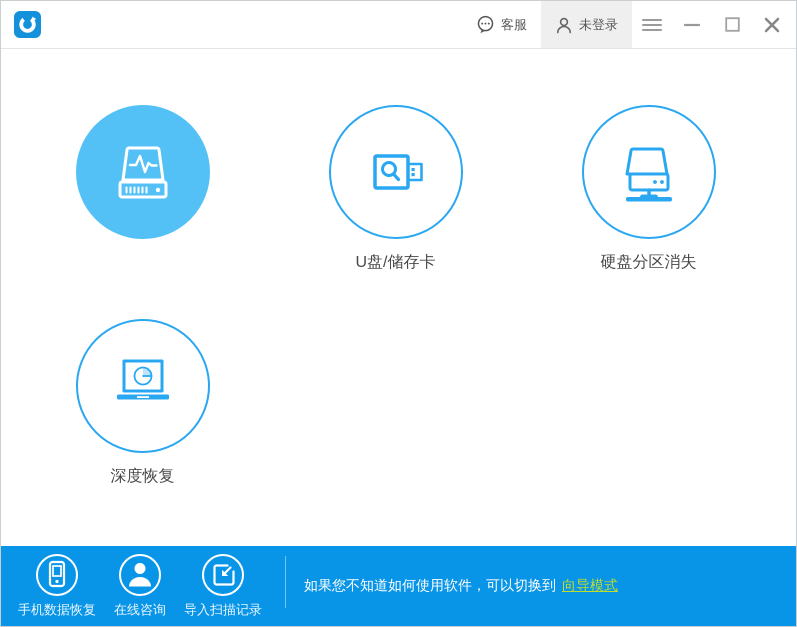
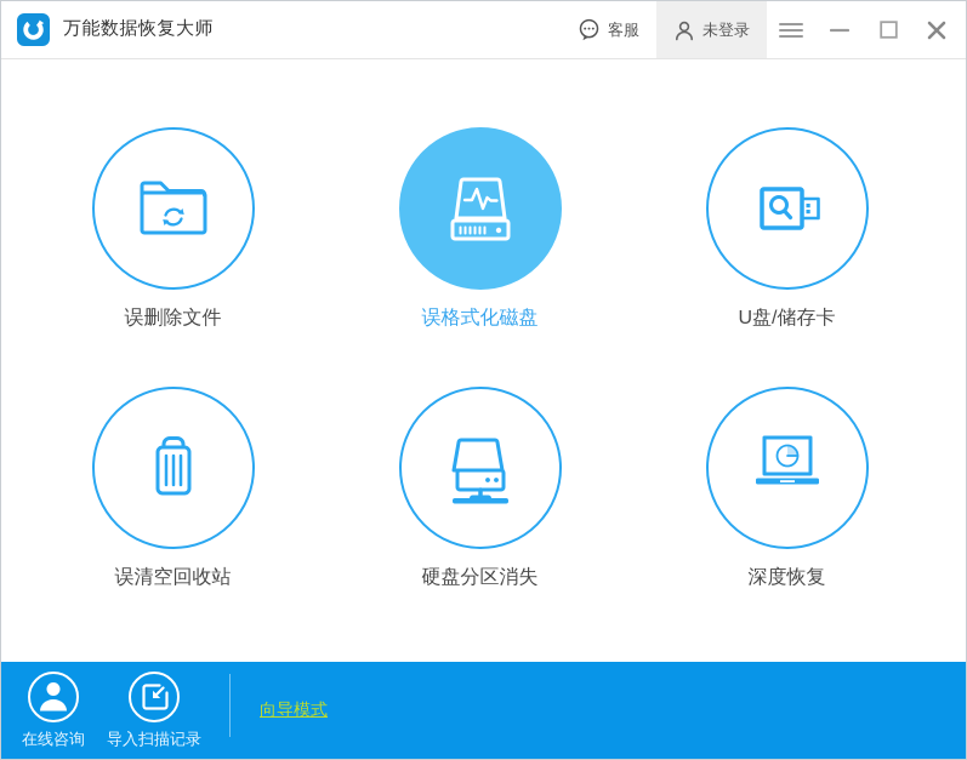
+ 万能数据恢复大师
  客服
  未登录
+ 误删除文件
+ 误格式化磁盘
  U盘/储存卡
+ 误清空回收站
  硬盘分区消失
  深度恢复
- 手机数据恢复
  在线咨询
  导入扫描记录
- 如果您不知道如何使用软件，可以切换到
  向导模式
